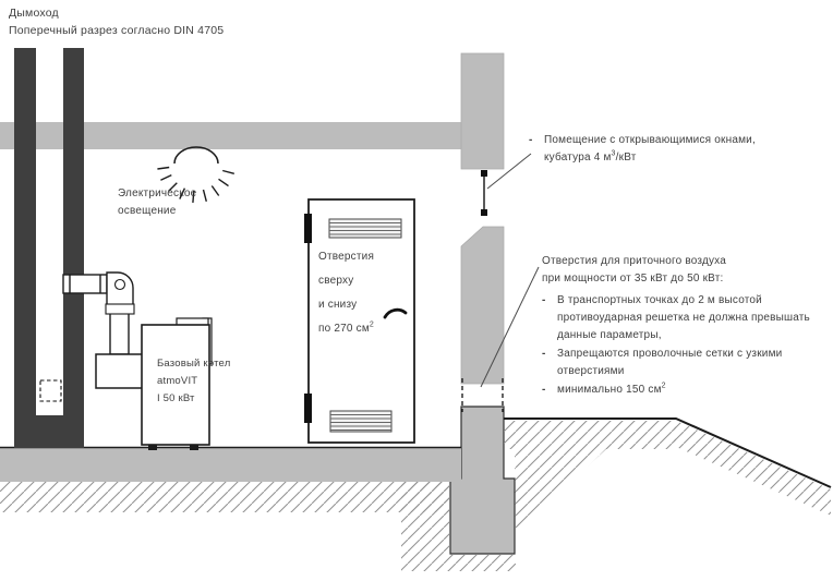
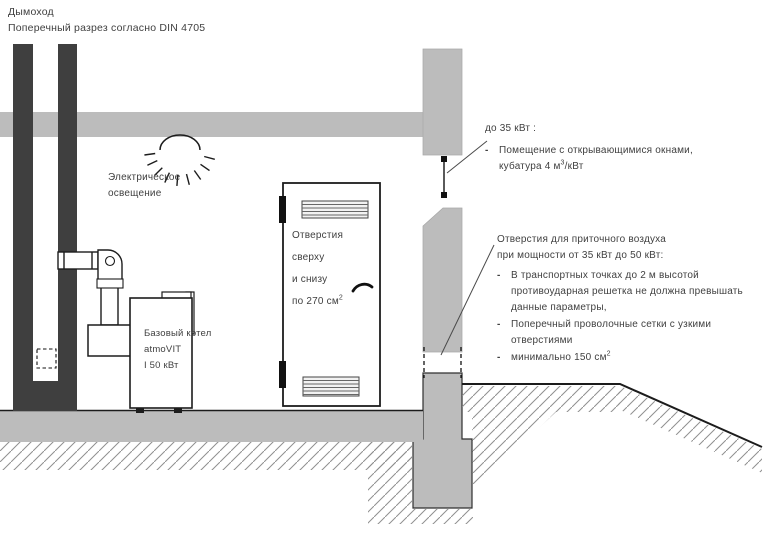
  Дымоход
  Поперечный разрез согласно DIN 4705
  Электрическое
  освещение
  Базовый котел
  atmoVIT
  I 50 кВт
  Отверстия
  сверху
  и снизу
  по 270 см
+ до 35 кВт :
  -
  Помещение с открывающимися окнами,
  кубатура 4 м /кВт
  Отверстия для приточного воздуха
  при мощности от 35 кВт до 50 кВт:
  -
  В транспортных точках до 2 м высотой противоударная решетка не должна превышать данные параметры,
  -
- Запрещаются проволочные сетки с узкими отверстиями
+ Поперечный проволочные сетки с узкими отверстиями
  -
  минимально 150 см
